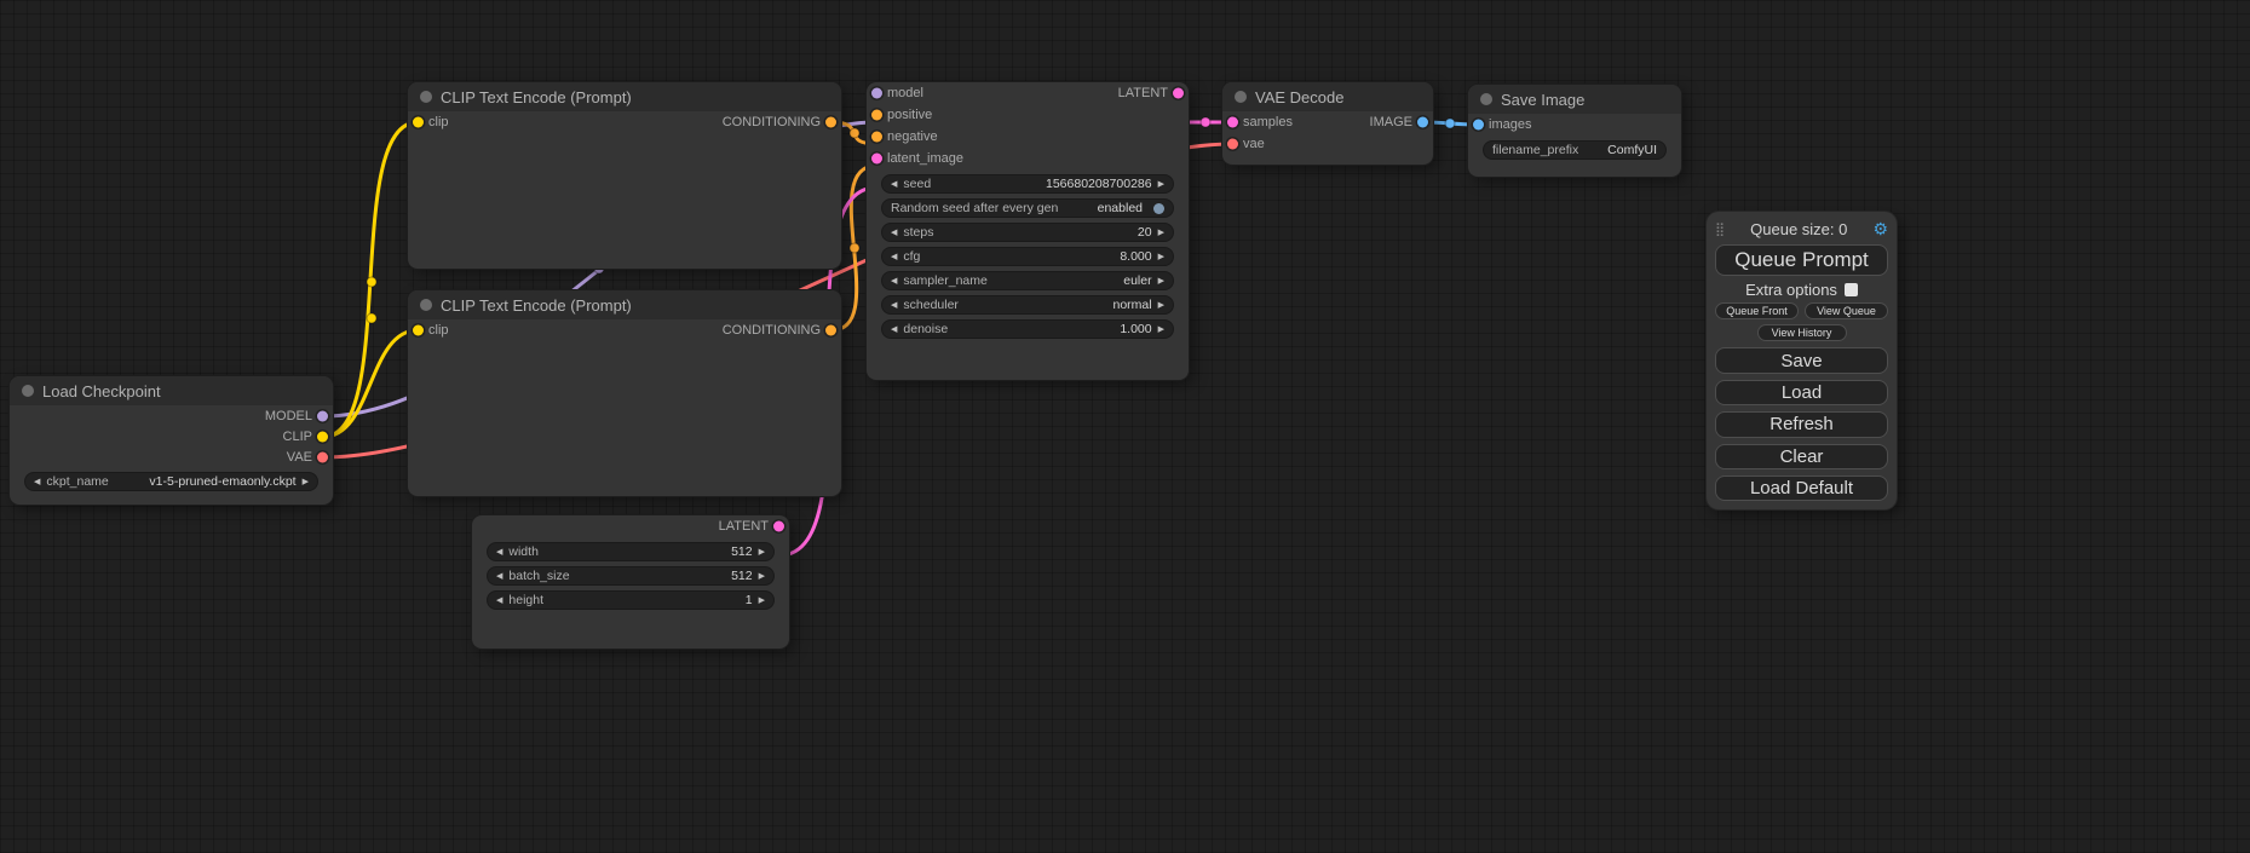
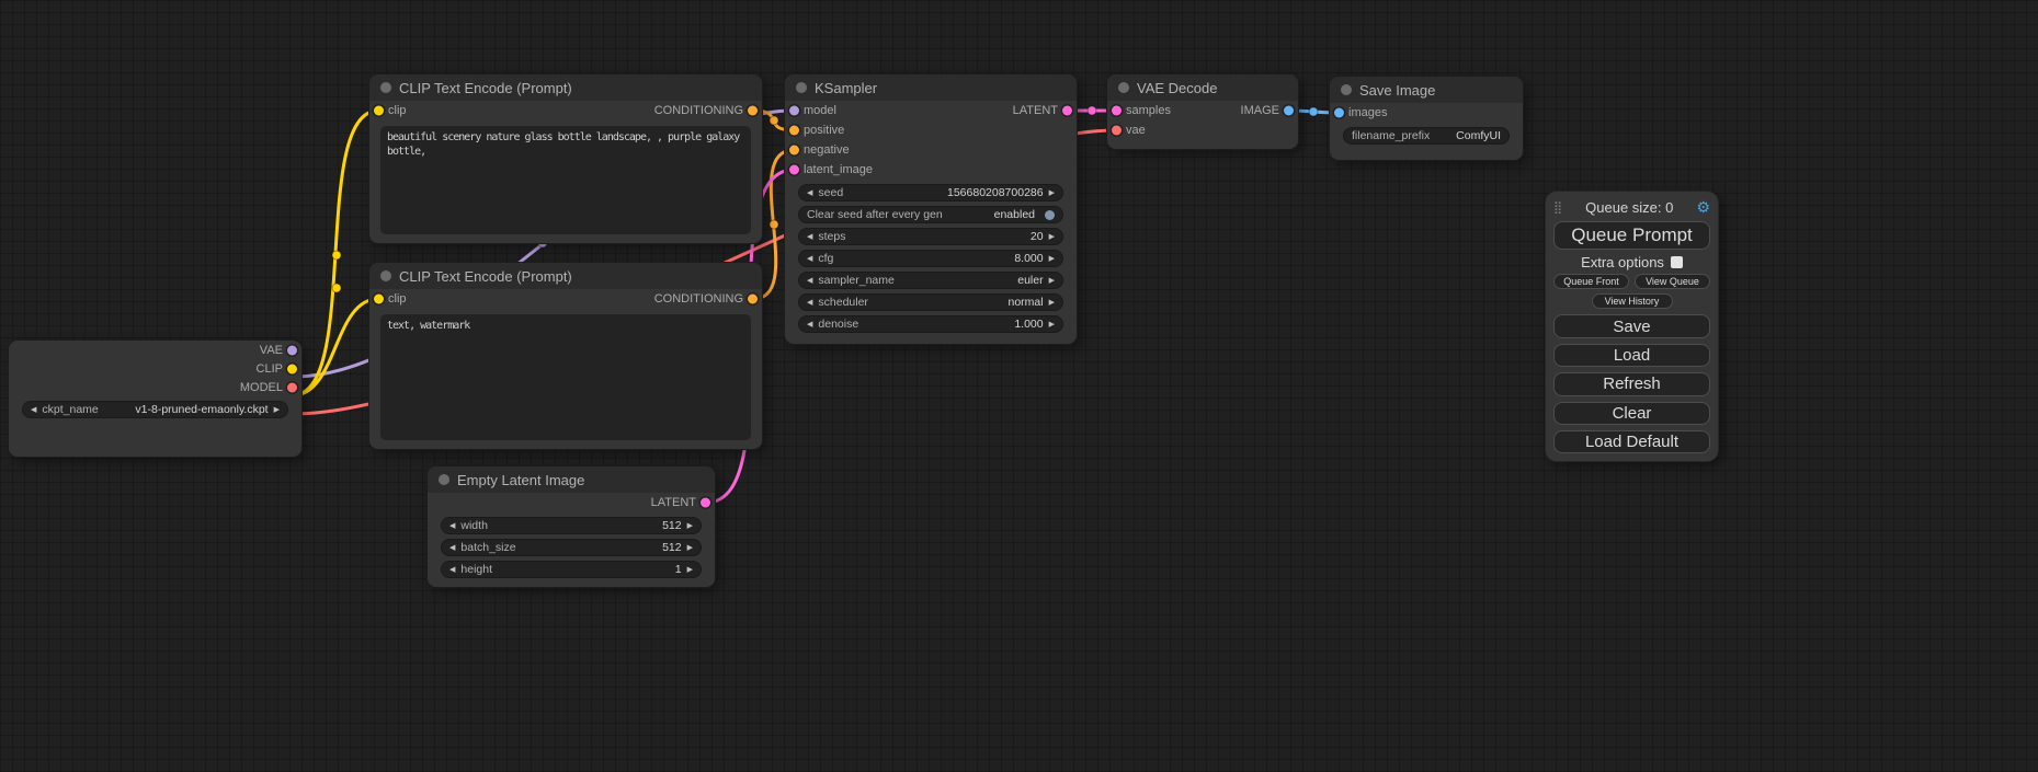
- Load Checkpoint
- MODEL
+ VAE
  CLIP
- VAE
+ MODEL
  ckpt_name
- v1-5-pruned-emaonly.ckpt
+ v1-8-pruned-emaonly.ckpt
  CLIP Text Encode (Prompt)
  clip
  CONDITIONING
+ beautiful scenery nature glass bottle landscape, , purple galaxy bottle,
  CLIP Text Encode (Prompt)
  clip
  CONDITIONING
+ text, watermark
+ Empty Latent Image
  LATENT
  width
  512
  batch_size
  512
  height
  1
+ KSampler
  model
  LATENT
  positive
  negative
  latent_image
  seed
  156680208700286
- Random seed after every gen
+ Clear seed after every gen
  enabled
  steps
  20
  cfg
  8.000
  sampler_name
  euler
  scheduler
  normal
  denoise
  1.000
  VAE Decode
  samples
  IMAGE
  vae
  Save Image
  images
  filename_prefix
  ComfyUI
  ⣿
  Queue size: 0
  ⚙
  Queue Prompt
  Extra options
  Queue Front
  View Queue
  View History
  Save
  Load
  Refresh
  Clear
  Load Default
